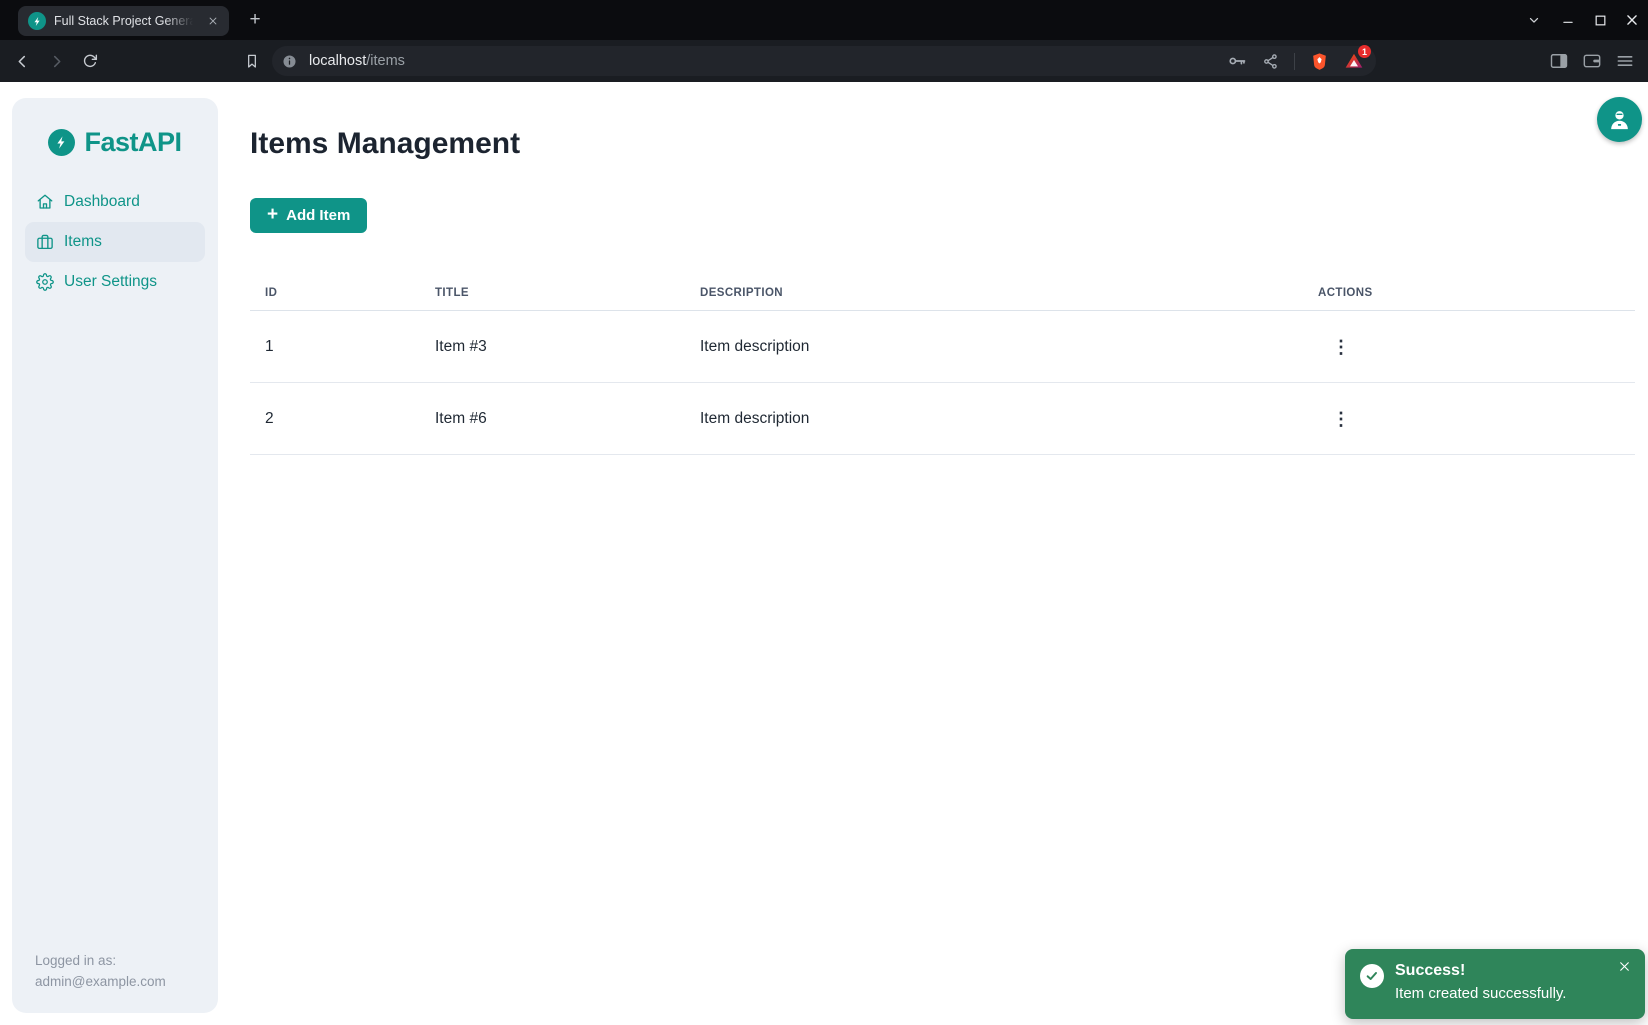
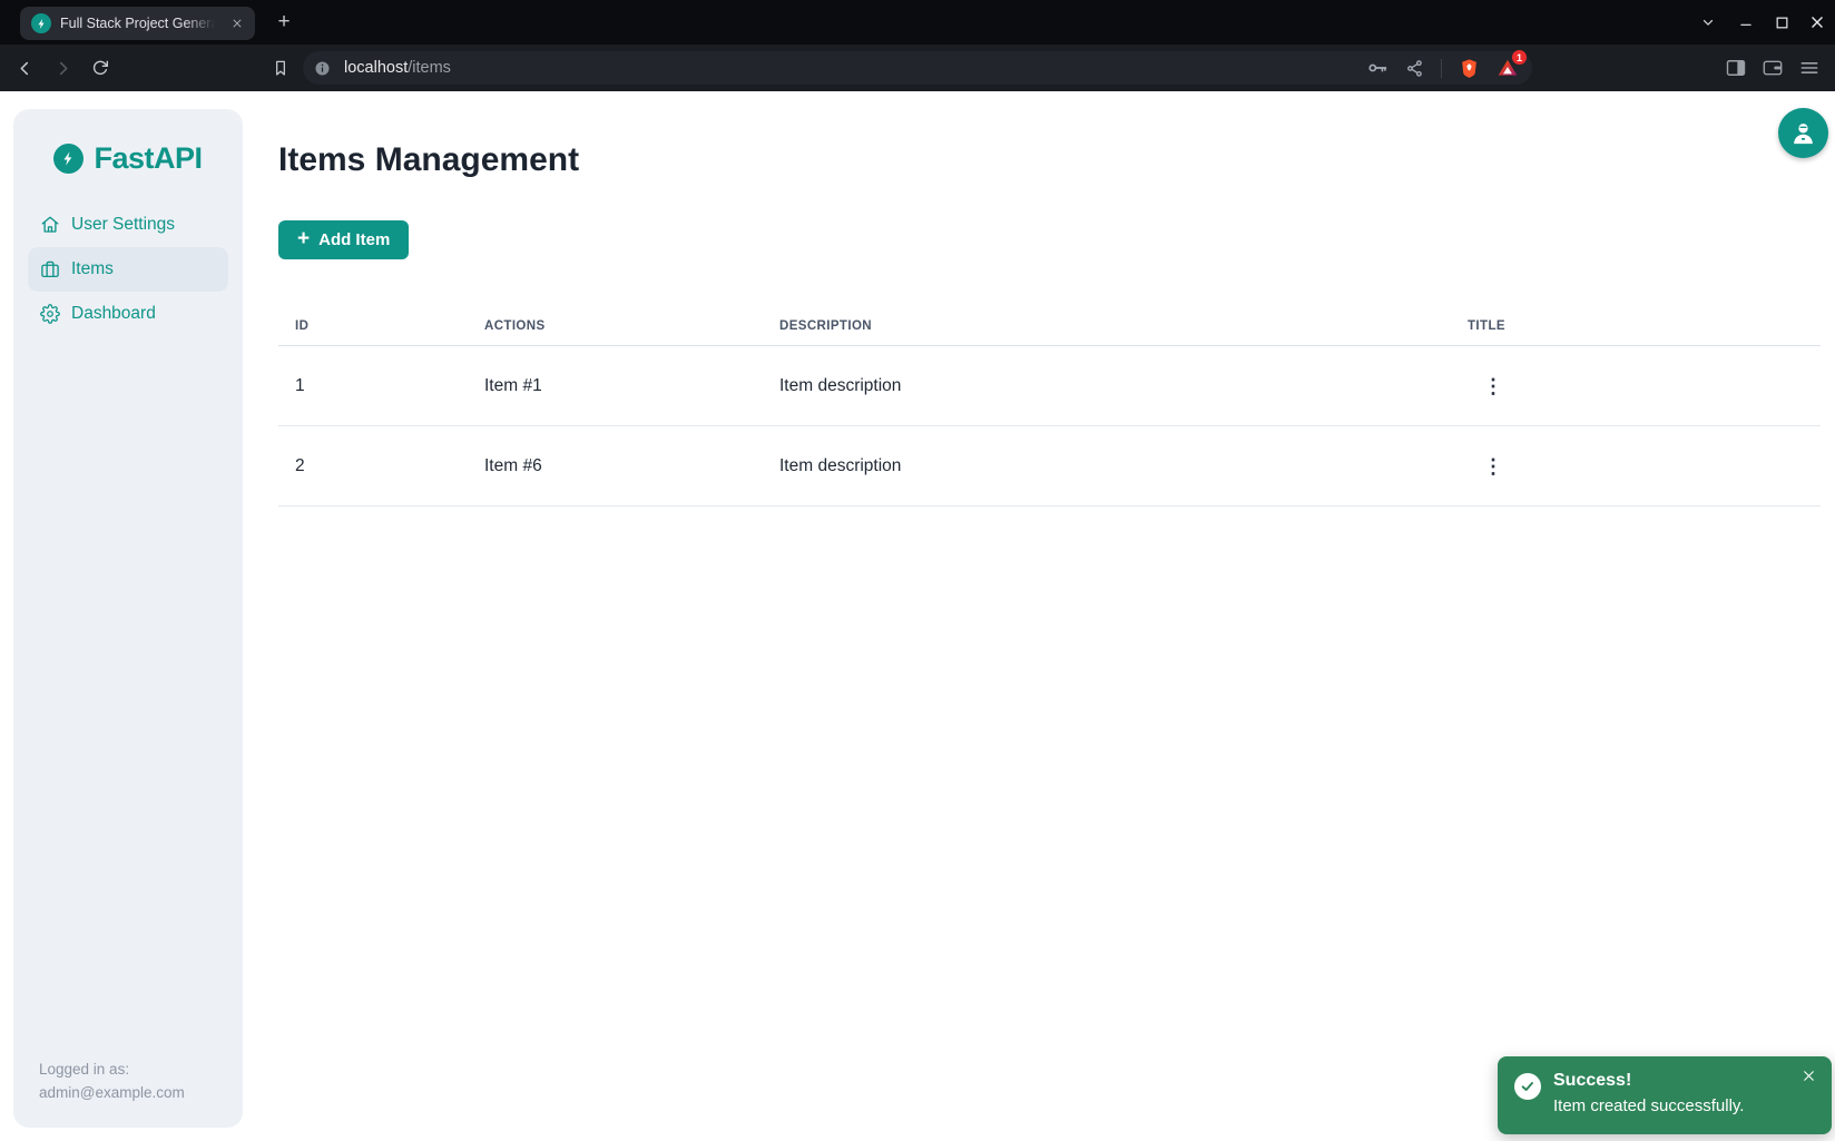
  Full Stack Project Genera
  +
  localhost/items
  1
  FastAPI
- Dashboard
+ User Settings
  Items
- User Settings
+ Dashboard
  Logged in as:
  admin@example.com
  Items Management
  +
  Add Item
  ID
- TITLE
+ ACTIONS
  DESCRIPTION
- ACTIONS
+ TITLE
  1
- Item #3
+ Item #1
  Item description
  ⋮
  2
  Item #6
  Item description
  ⋮
  Success!
  Item created successfully.
